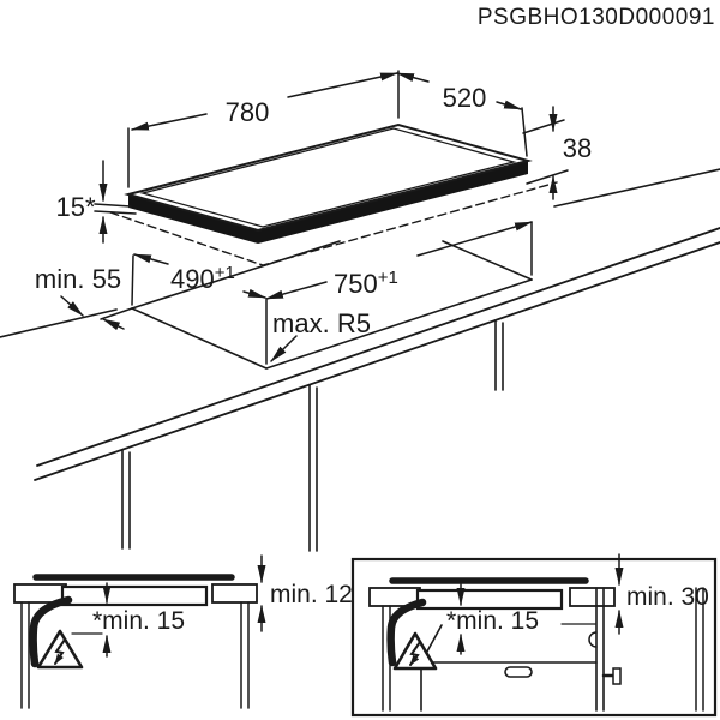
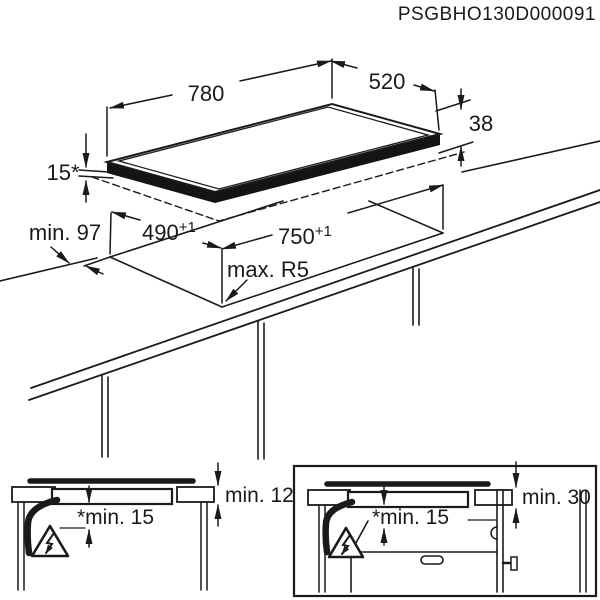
  PSGBHO130D000091
  780
  520
  38
  15*
- min. 55
+ min. 97
  490+1
  750+1
  max. R5
  min. 12
  *min. 15
  min. 30
  *min. 15
